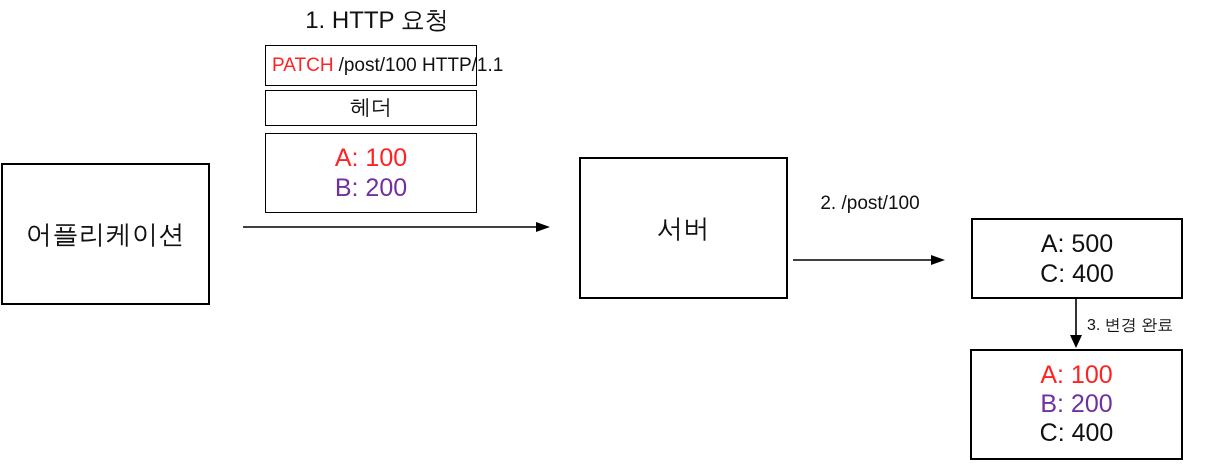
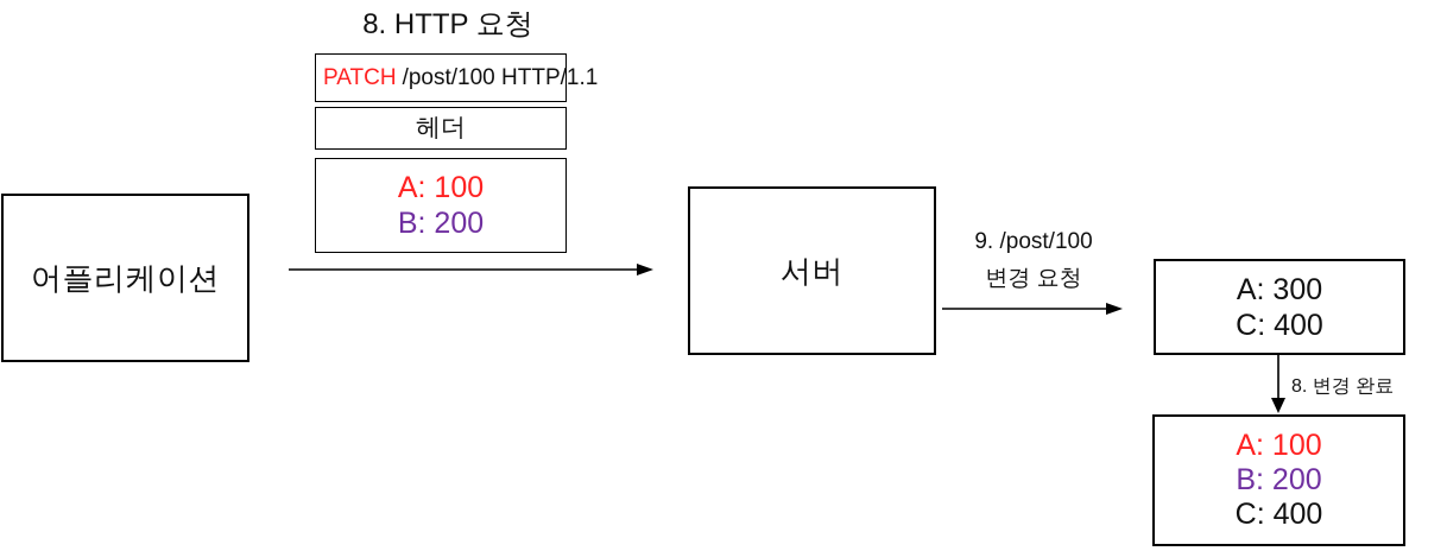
- 1. HTTP 요청
+ 8. HTTP 요청
  PATCH
  /post/100 HTTP/1.1
  헤더
  A: 100
  B: 200
  어플리케이션
  서버
- 2. /post/100
+ 9. /post/100
+ 변경 요청
- A: 500
+ A: 300
  C: 400
- 3. 변경 완료
+ 8. 변경 완료
  A: 100
  B: 200
  C: 400
